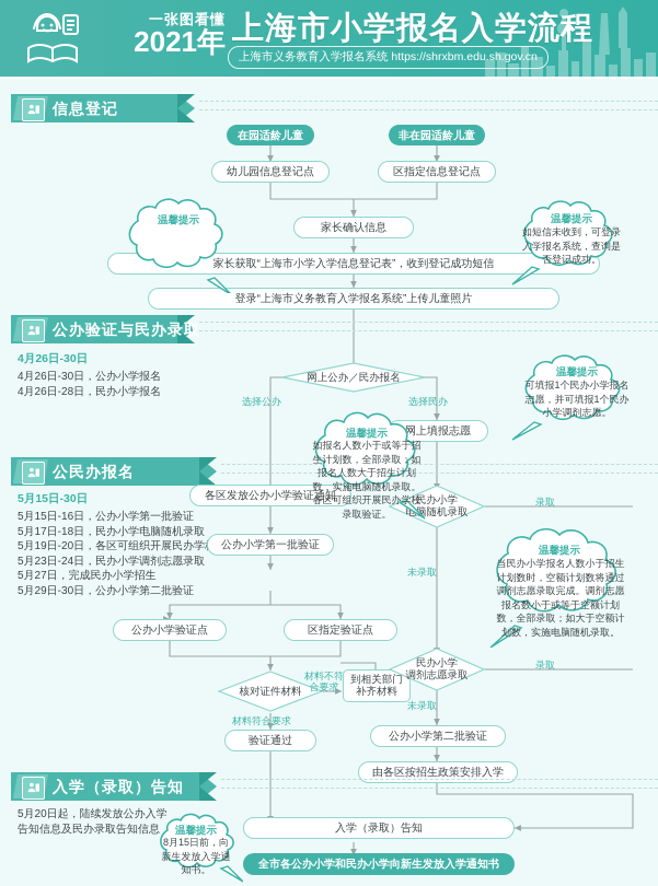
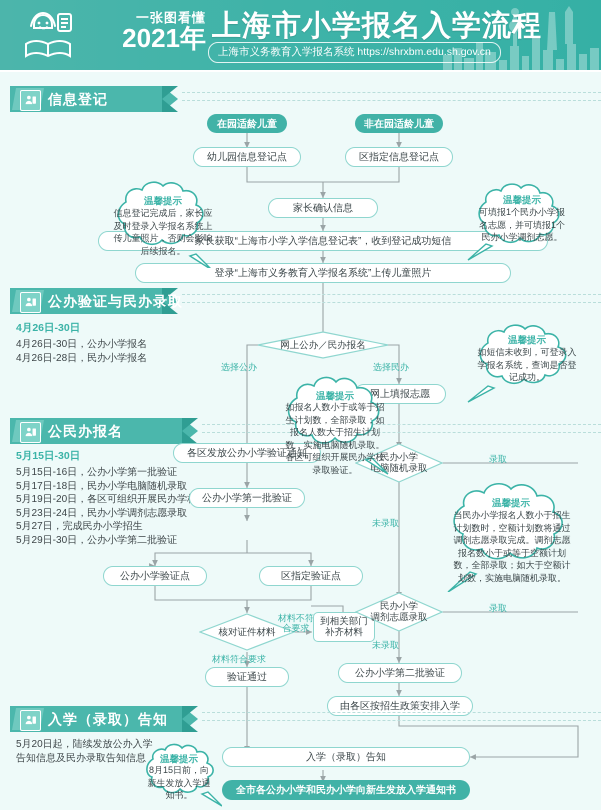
  一张图看懂
  2021年
  上海市小学报名入学流程
  上海市义务教育入学报名系统 https://shrxbm.edu.sh.gov.cn
  信息登记
  在园适龄儿童
  非在园适龄儿童
  幼儿园信息登记点
  区指定信息登记点
  家长确认信息
  家长获取“上海市小学入学信息登记表”，收到登记成功短信
  登录“上海市义务教育入学报名系统”上传儿童照片
  温馨提示
+ 信息登记完成后，家长应及时登录入学报名系统上传儿童照片，否则会影响后续报名。
  温馨提示
- 如短信未收到，可登录入学报名系统，查询是否登记成功。
+ 可填报1个民办小学报名志愿，并可填报1个民办小学调剂志愿。
  公办验证与民办录取
  4月26日-30日
  4月26日-30日，公办小学报名
  4月26日-28日，民办小学报名
  网上公办／民办报名
  选择公办
  选择民办
  网上填报志愿
  温馨提示
- 可填报1个民办小学报名志愿，并可填报1个民办小学调剂志愿。
+ 如短信未收到，可登录入学报名系统，查询是否登记成功。
  公民办报名
  5月15日-30日
  5月15日-16日，公办小学第一批验证
  5月17日-18日，民办小学电脑随机录取
  5月19日-20日，各区可组织开展民办学
  5月23日-24日，民办小学调剂志愿录取
  5月27日，完成民办小学招生
  5月29日-30日，公办小学第二批验证
  各区发放公办小学验证通知
  公办小学第一批验证
  公办小学验证点
  区指定验证点
  核对证件材料
  材料不符合要求
  材料符合要求
  到相关部门
  补齐材料
  验证通过
  民办小学
  电脑随机录取
  民办小学
  调剂志愿录取
  录取
  未录取
  录取
  未录取
  公办小学第二批验证
  由各区按招生政策安排入学
  温馨提示
  如报名人数小于或等于招生计划数，全部录取；如报名人数大于招生计划数，实施电脑随机录取。各区可组织开展民办学校录取验证。
  温馨提示
  当民办小学报名人数小于招生计划数时，空额计划数将通过调剂志愿录取完成。调剂志愿报名数小于或等于空额计划数，全部录取；如大于空额计划数，实施电脑随机录取。
  入学（录取）告知
  5月20日起，陆续发放公办入学
  告知信息及民办录取告知信息
  温馨提示
  8月15日前，向新生发放入学通知书。
  入学（录取）告知
  全市各公办小学和民办小学向新生发放入学通知书
